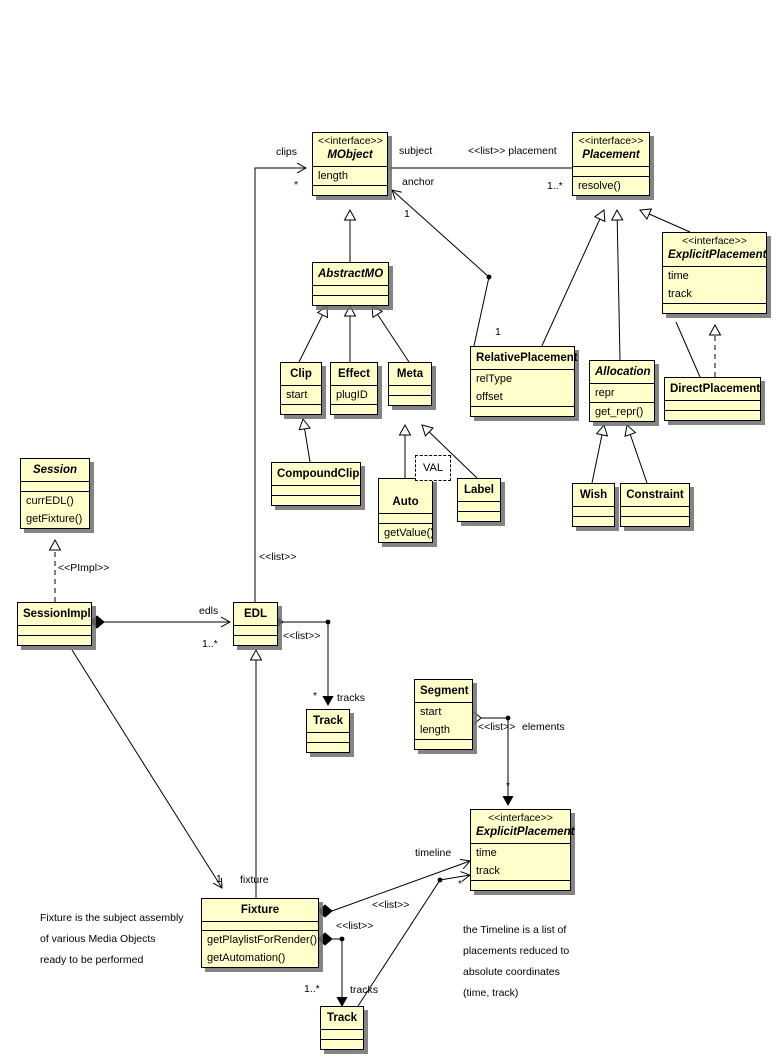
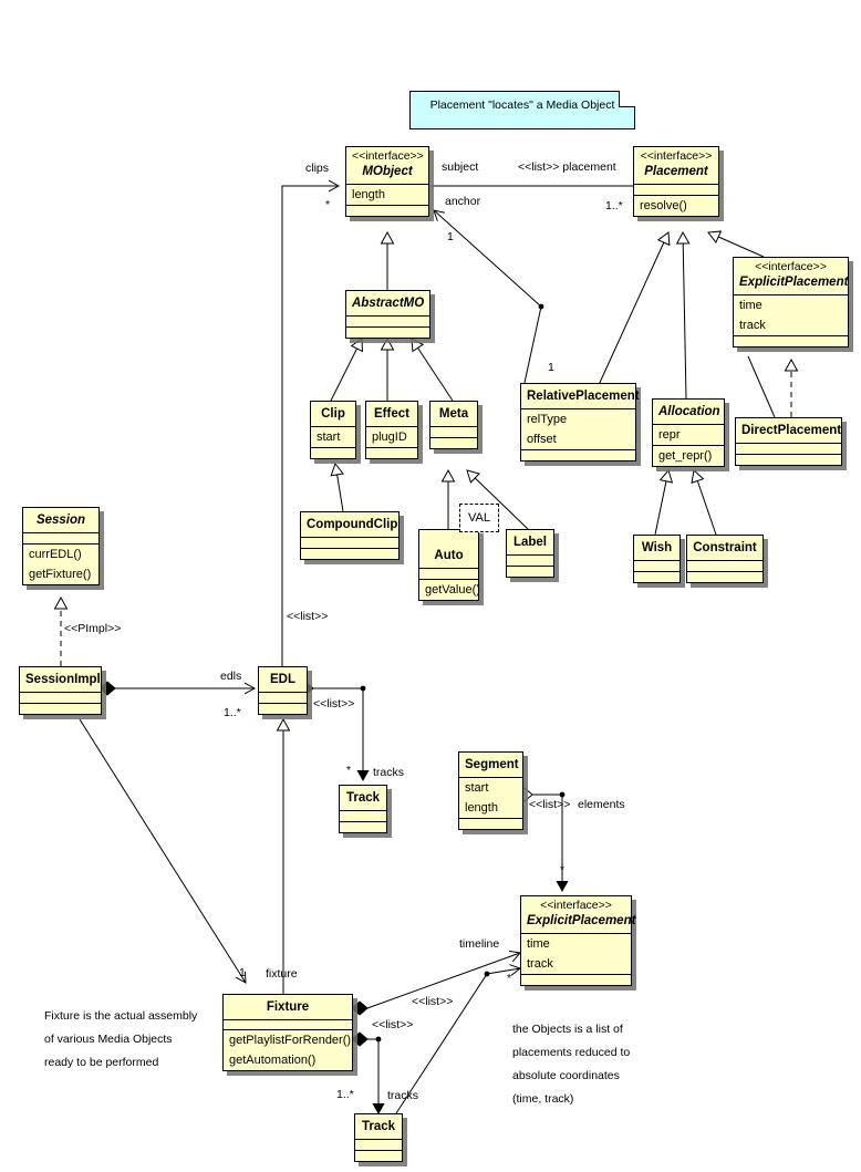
+ Placement "locates" a Media Object
  <<interface>>
  MObject
  length
  <<interface>>
  Placement
  resolve()
  <<interface>>
  ExplicitPlacement
  time
  track
  AbstractMO
  Clip
  start
  Effect
  plugID
  Meta
  RelativePlacement
  relType
  offset
  Allocation
  repr
  get_repr()
  DirectPlacement
  CompoundClip
  Auto
  getValue()
  VAL
  Label
  Wish
  Constraint
  Session
  currEDL()
  getFixture()
  SessionImpl
  EDL
  Track
  Segment
  start
  length
  <<interface>>
  ExplicitPlacement
  time
  track
  Fixture
  getPlaylistForRender()
  getAutomation()
  Track
  clips
  *
  subject
  <<list>> placement
  1..*
  anchor
  1
  1
  <<PImpl>>
  edls
  1..*
  <<list>>
  <<list>>
  tracks
  *
  <<list>>
  elements
  *
  timeline
  <<list>>
  *
  fixture
  1
  <<list>>
  tracks
  1..*
- Fixture is the subject assembly
+ Fixture is the actual assembly
  of various Media Objects
  ready to be performed
- the Timeline is a list of
+ the Objects is a list of
  placements reduced to
  absolute coordinates
  (time, track)
